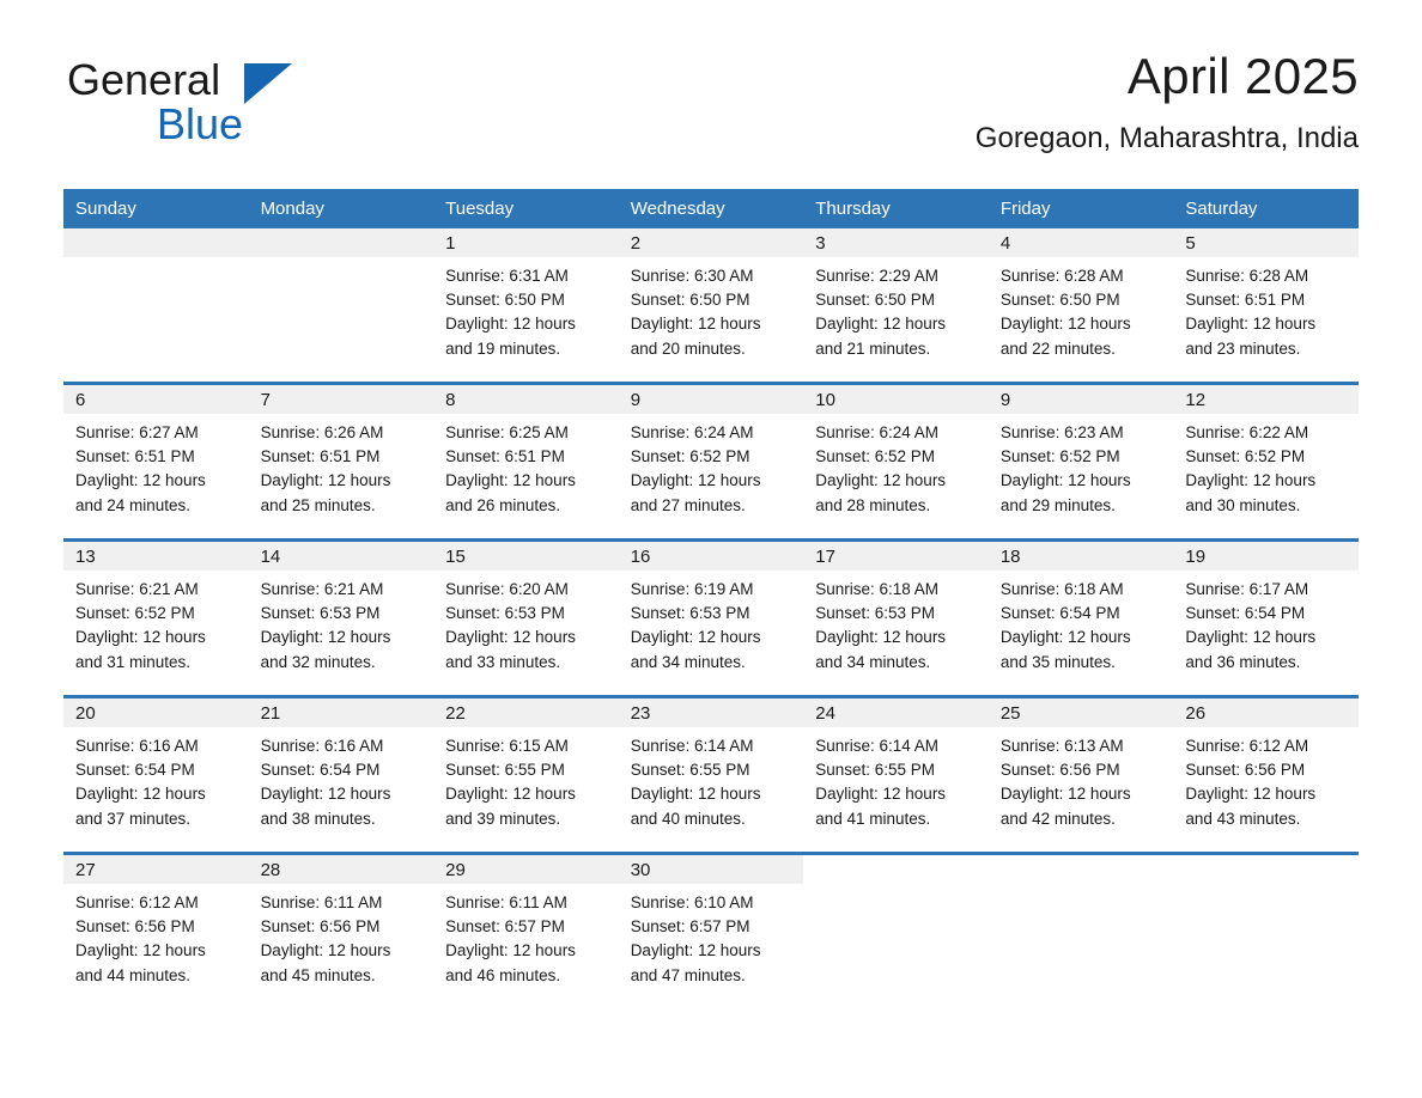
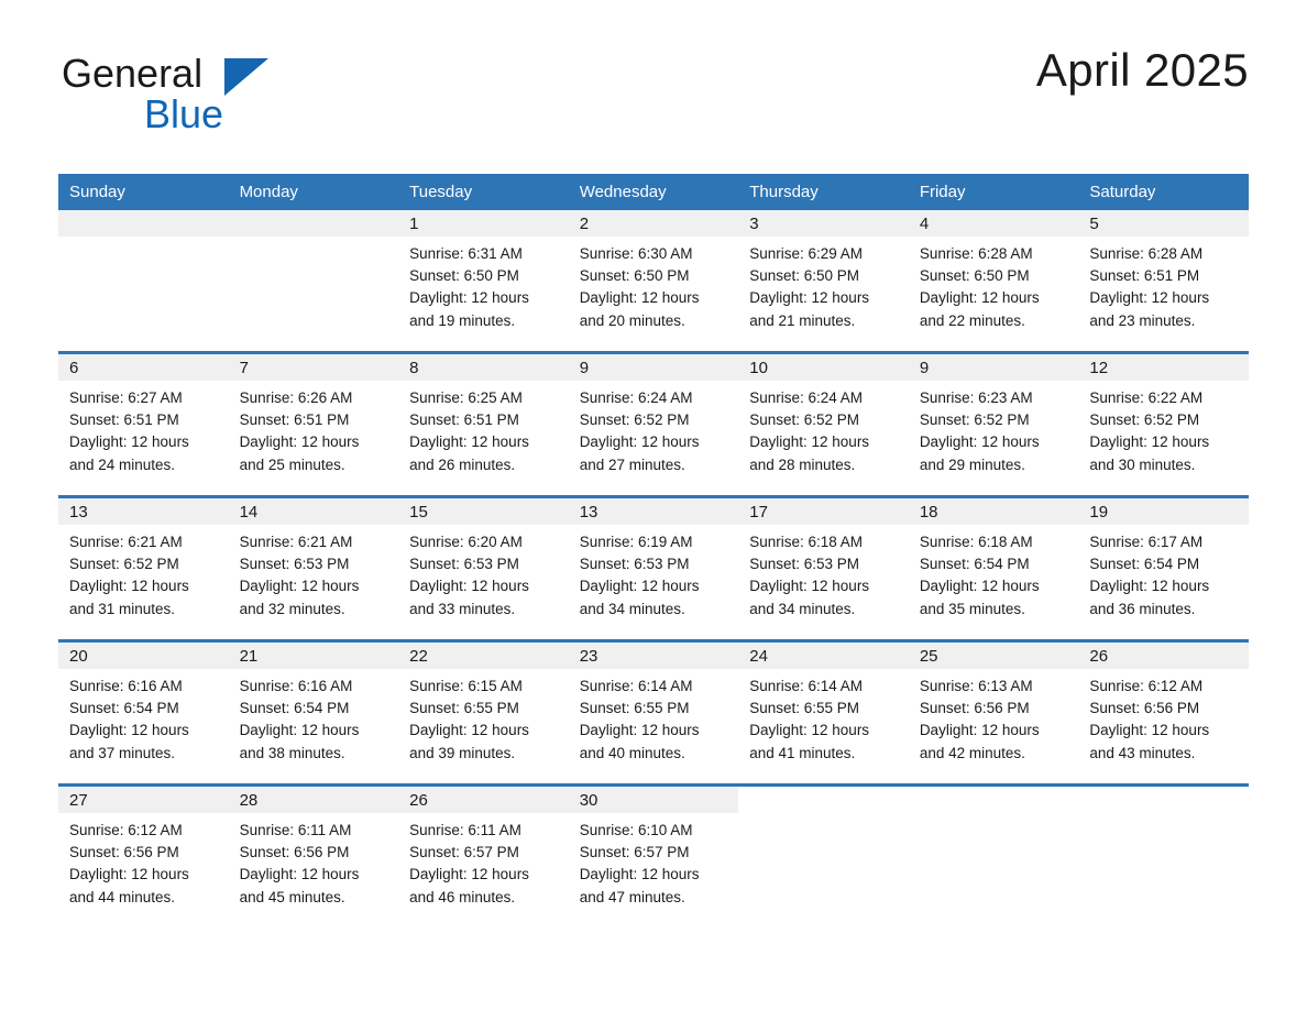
  General
  Blue
  April 2025
- Goregaon, Maharashtra, India
  Sunday	Monday	Tuesday	Wednesday	Thursday	Friday	Saturday
- 		1 Sunrise: 6:31 AM Sunset: 6:50 PM Daylight: 12 hours and 19 minutes.	2 Sunrise: 6:30 AM Sunset: 6:50 PM Daylight: 12 hours and 20 minutes.	3 Sunrise: 2:29 AM Sunset: 6:50 PM Daylight: 12 hours and 21 minutes.	4 Sunrise: 6:28 AM Sunset: 6:50 PM Daylight: 12 hours and 22 minutes.	5 Sunrise: 6:28 AM Sunset: 6:51 PM Daylight: 12 hours and 23 minutes.
+ 		1 Sunrise: 6:31 AM Sunset: 6:50 PM Daylight: 12 hours and 19 minutes.	2 Sunrise: 6:30 AM Sunset: 6:50 PM Daylight: 12 hours and 20 minutes.	3 Sunrise: 6:29 AM Sunset: 6:50 PM Daylight: 12 hours and 21 minutes.	4 Sunrise: 6:28 AM Sunset: 6:50 PM Daylight: 12 hours and 22 minutes.	5 Sunrise: 6:28 AM Sunset: 6:51 PM Daylight: 12 hours and 23 minutes.
  6 Sunrise: 6:27 AM Sunset: 6:51 PM Daylight: 12 hours and 24 minutes.	7 Sunrise: 6:26 AM Sunset: 6:51 PM Daylight: 12 hours and 25 minutes.	8 Sunrise: 6:25 AM Sunset: 6:51 PM Daylight: 12 hours and 26 minutes.	9 Sunrise: 6:24 AM Sunset: 6:52 PM Daylight: 12 hours and 27 minutes.	10 Sunrise: 6:24 AM Sunset: 6:52 PM Daylight: 12 hours and 28 minutes.	9 Sunrise: 6:23 AM Sunset: 6:52 PM Daylight: 12 hours and 29 minutes.	12 Sunrise: 6:22 AM Sunset: 6:52 PM Daylight: 12 hours and 30 minutes.
- 13 Sunrise: 6:21 AM Sunset: 6:52 PM Daylight: 12 hours and 31 minutes.	14 Sunrise: 6:21 AM Sunset: 6:53 PM Daylight: 12 hours and 32 minutes.	15 Sunrise: 6:20 AM Sunset: 6:53 PM Daylight: 12 hours and 33 minutes.	16 Sunrise: 6:19 AM Sunset: 6:53 PM Daylight: 12 hours and 34 minutes.	17 Sunrise: 6:18 AM Sunset: 6:53 PM Daylight: 12 hours and 34 minutes.	18 Sunrise: 6:18 AM Sunset: 6:54 PM Daylight: 12 hours and 35 minutes.	19 Sunrise: 6:17 AM Sunset: 6:54 PM Daylight: 12 hours and 36 minutes.
+ 13 Sunrise: 6:21 AM Sunset: 6:52 PM Daylight: 12 hours and 31 minutes.	14 Sunrise: 6:21 AM Sunset: 6:53 PM Daylight: 12 hours and 32 minutes.	15 Sunrise: 6:20 AM Sunset: 6:53 PM Daylight: 12 hours and 33 minutes.	13 Sunrise: 6:19 AM Sunset: 6:53 PM Daylight: 12 hours and 34 minutes.	17 Sunrise: 6:18 AM Sunset: 6:53 PM Daylight: 12 hours and 34 minutes.	18 Sunrise: 6:18 AM Sunset: 6:54 PM Daylight: 12 hours and 35 minutes.	19 Sunrise: 6:17 AM Sunset: 6:54 PM Daylight: 12 hours and 36 minutes.
  20 Sunrise: 6:16 AM Sunset: 6:54 PM Daylight: 12 hours and 37 minutes.	21 Sunrise: 6:16 AM Sunset: 6:54 PM Daylight: 12 hours and 38 minutes.	22 Sunrise: 6:15 AM Sunset: 6:55 PM Daylight: 12 hours and 39 minutes.	23 Sunrise: 6:14 AM Sunset: 6:55 PM Daylight: 12 hours and 40 minutes.	24 Sunrise: 6:14 AM Sunset: 6:55 PM Daylight: 12 hours and 41 minutes.	25 Sunrise: 6:13 AM Sunset: 6:56 PM Daylight: 12 hours and 42 minutes.	26 Sunrise: 6:12 AM Sunset: 6:56 PM Daylight: 12 hours and 43 minutes.
- 27 Sunrise: 6:12 AM Sunset: 6:56 PM Daylight: 12 hours and 44 minutes.	28 Sunrise: 6:11 AM Sunset: 6:56 PM Daylight: 12 hours and 45 minutes.	29 Sunrise: 6:11 AM Sunset: 6:57 PM Daylight: 12 hours and 46 minutes.	30 Sunrise: 6:10 AM Sunset: 6:57 PM Daylight: 12 hours and 47 minutes.
+ 27 Sunrise: 6:12 AM Sunset: 6:56 PM Daylight: 12 hours and 44 minutes.	28 Sunrise: 6:11 AM Sunset: 6:56 PM Daylight: 12 hours and 45 minutes.	26 Sunrise: 6:11 AM Sunset: 6:57 PM Daylight: 12 hours and 46 minutes.	30 Sunrise: 6:10 AM Sunset: 6:57 PM Daylight: 12 hours and 47 minutes.
